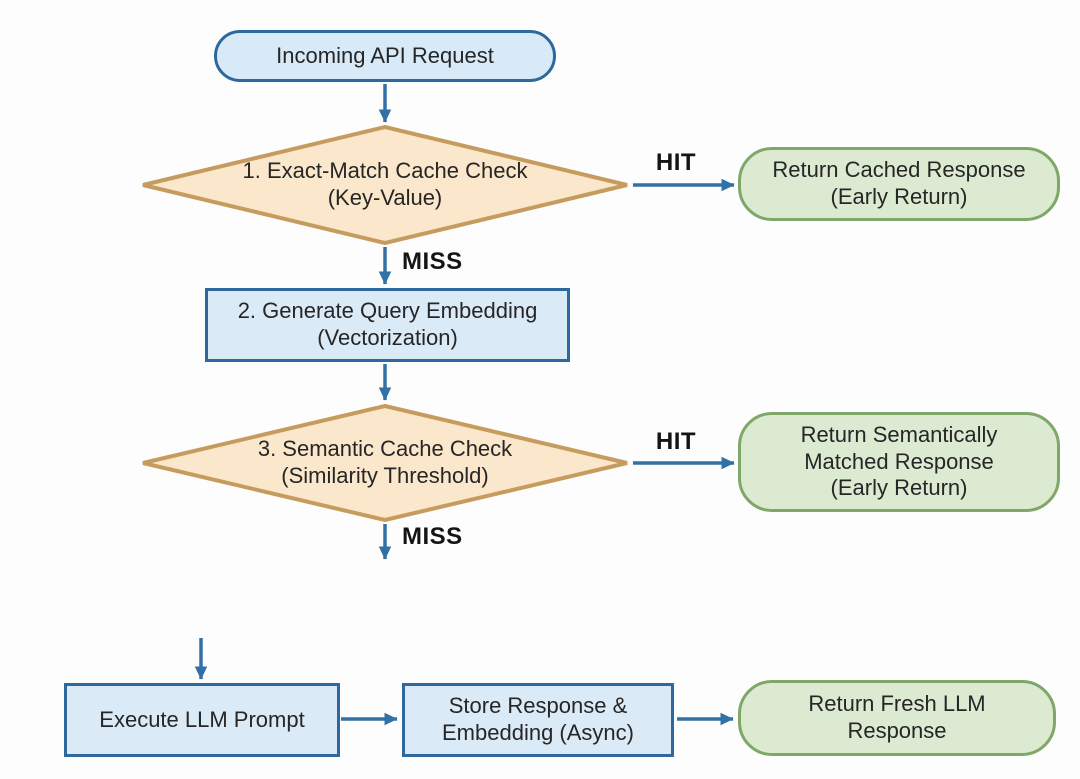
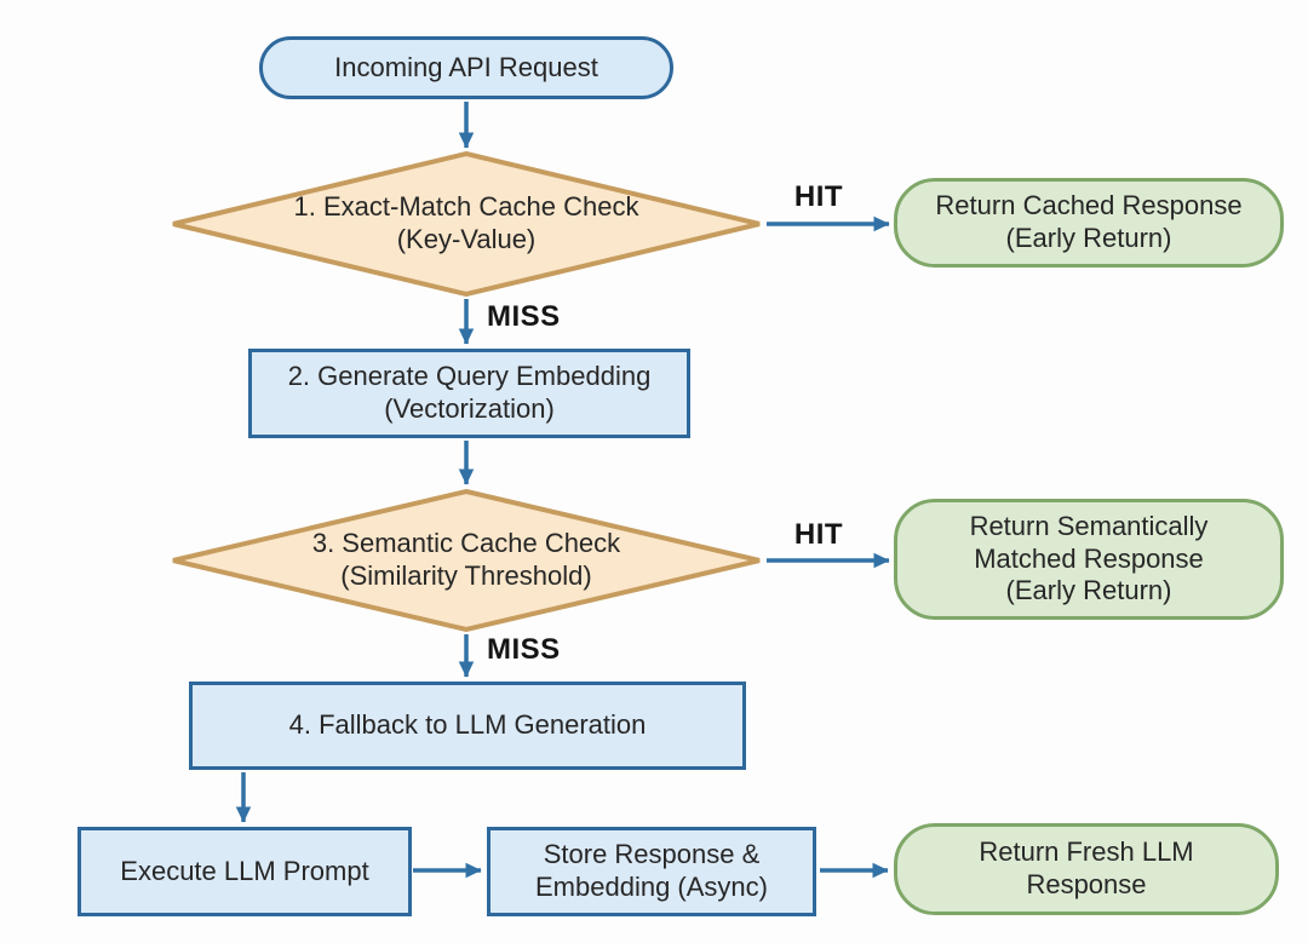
  Incoming API Request
  1. Exact-Match Cache Check
  (Key-Value)
  Return Cached Response
  (Early Return)
  2. Generate Query Embedding
  (Vectorization)
  3. Semantic Cache Check
  (Similarity Threshold)
  Return Semantically
  Matched Response
  (Early Return)
+ 4. Fallback to LLM Generation
  Execute LLM Prompt
  Store Response &
  Embedding (Async)
  Return Fresh LLM
  Response
  HIT
  MISS
  HIT
  MISS
